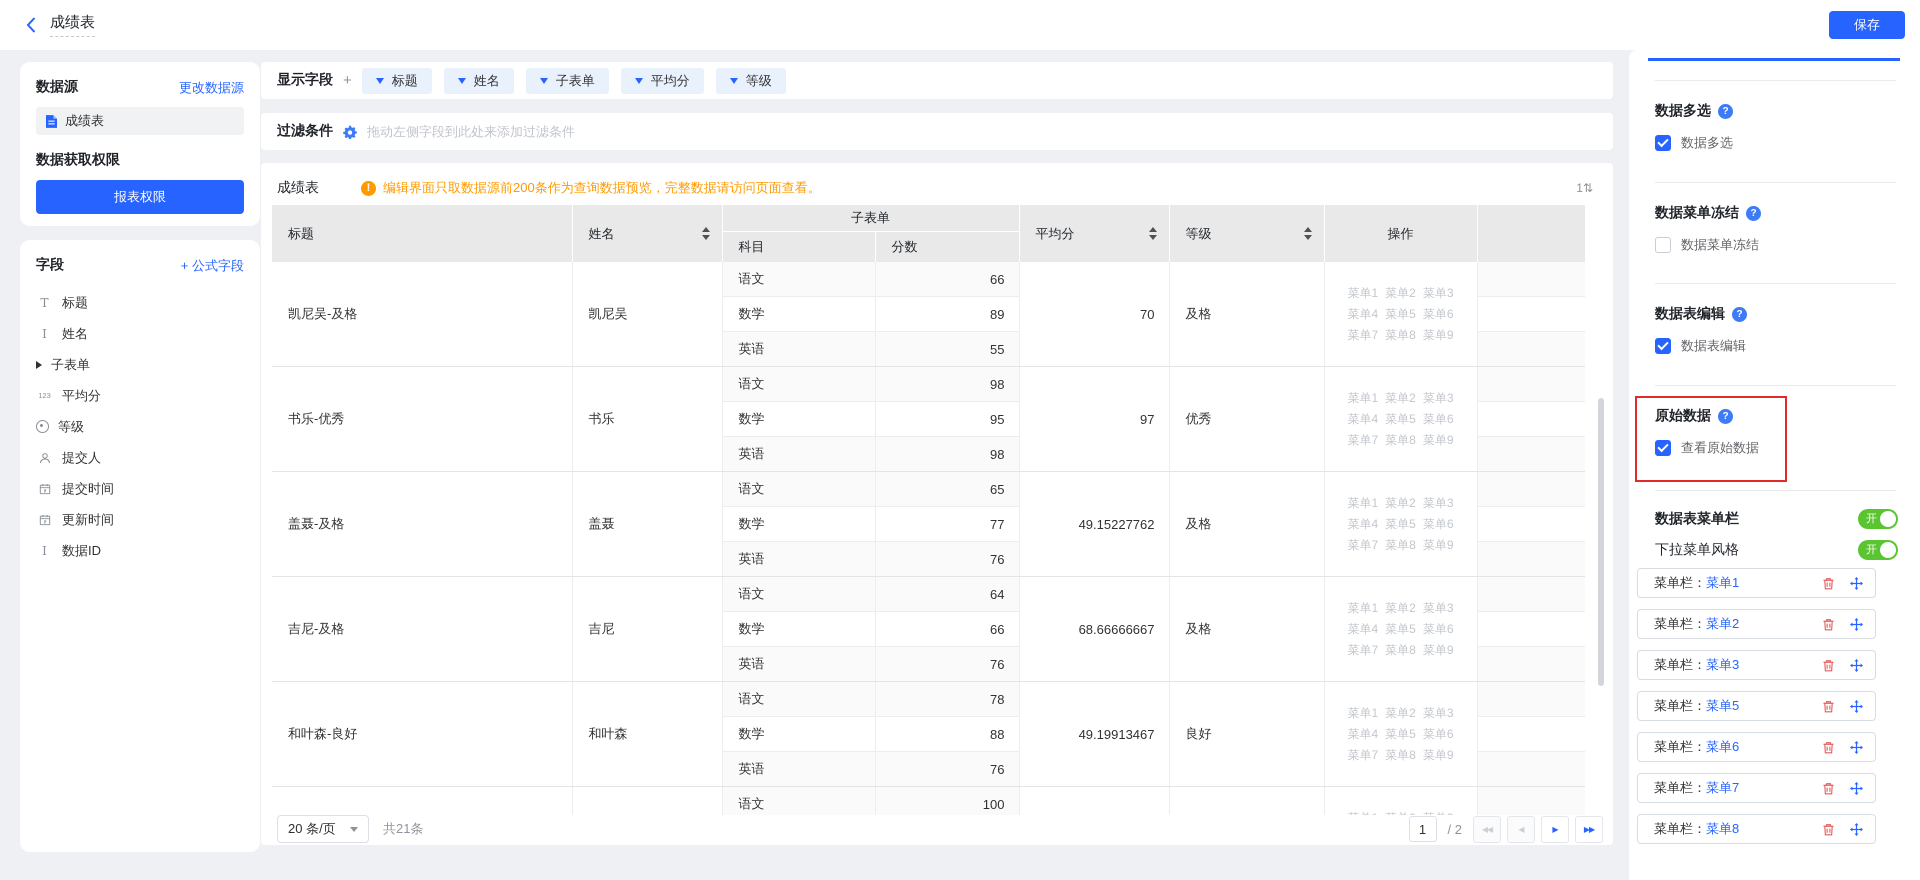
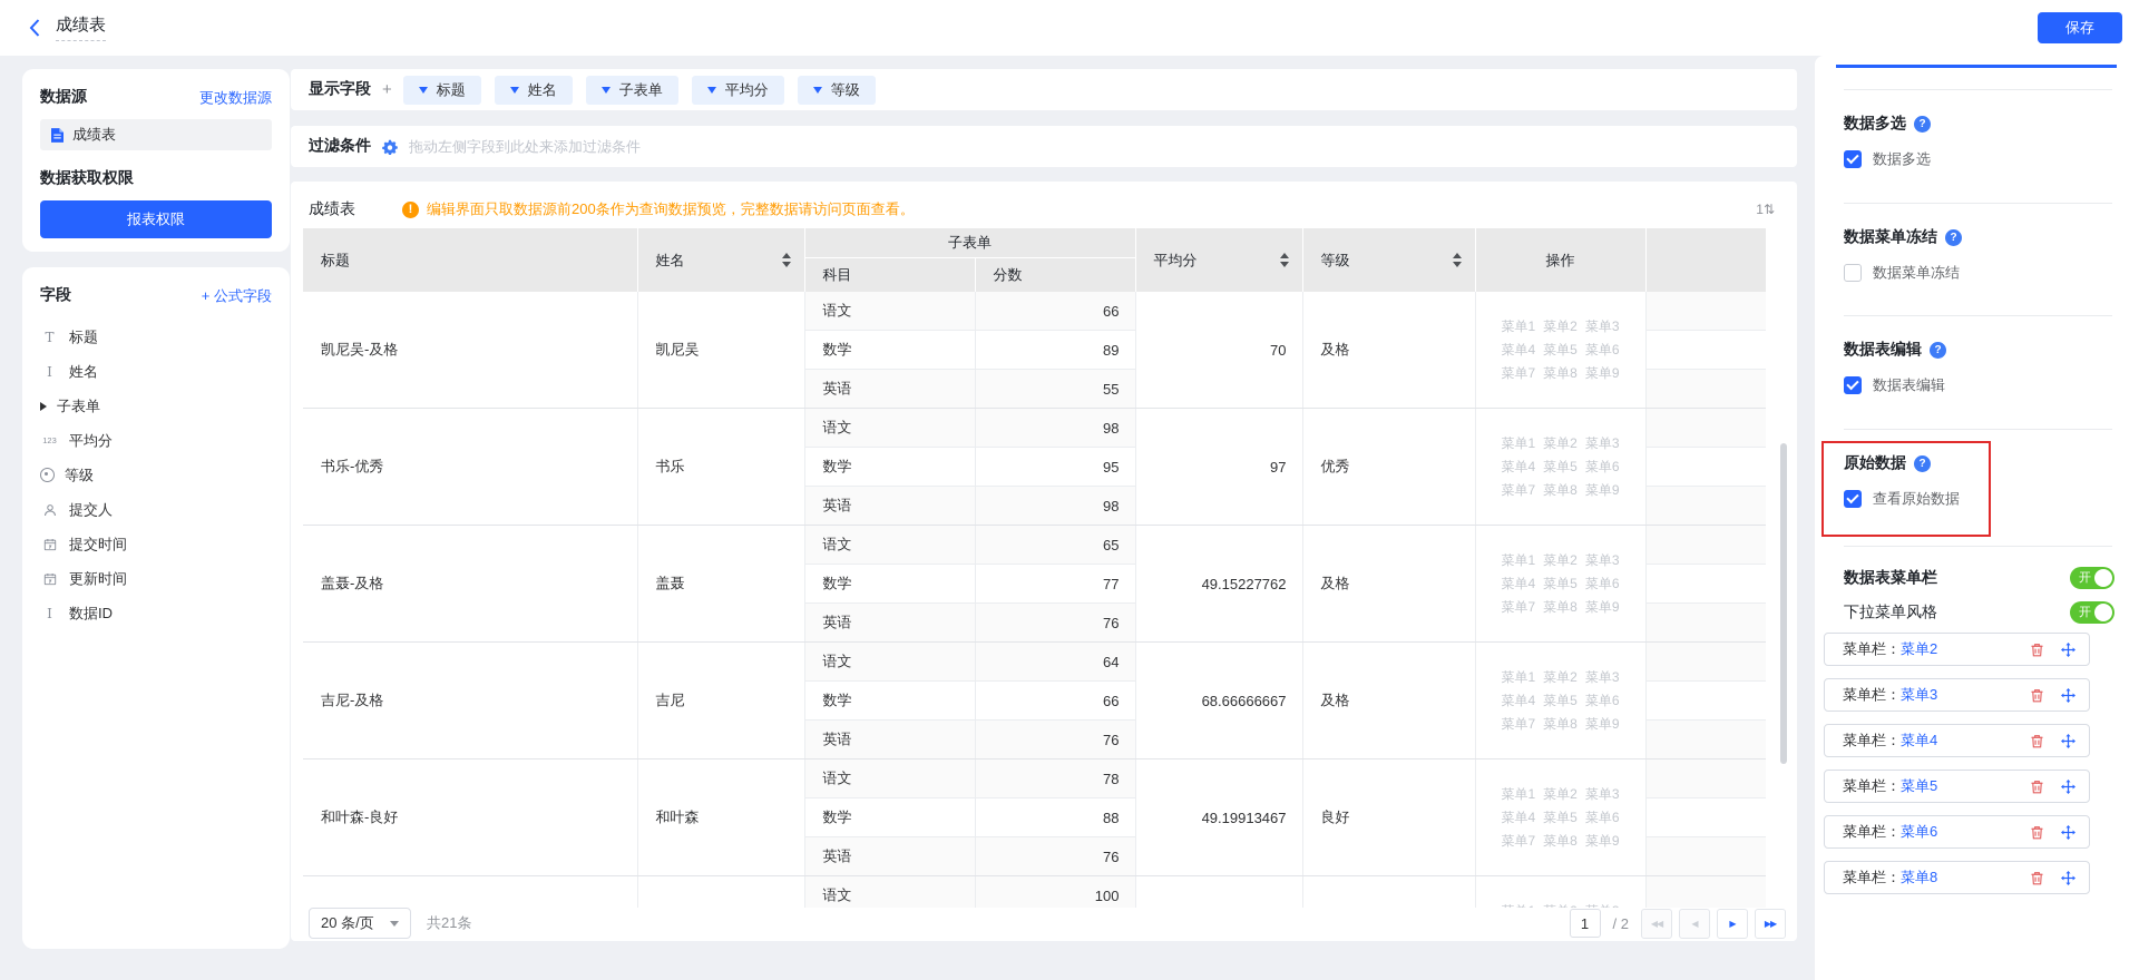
  成绩表
  保存
  数据源
  更改数据源
  成绩表
  数据获取权限
  报表权限
  字段
  + 公式字段
  标题
  姓名
  子表单
  平均分
  等级
  提交人
  提交时间
  更新时间
  数据ID
  显示字段
  +
  标题
  姓名
  子表单
  平均分
  等级
  过滤条件
  拖动左侧字段到此处来添加过滤条件
  成绩表
  编辑界面只取数据源前200条作为查询数据预览，完整数据请访问页面查看。
  1⇅
  标题	姓名	子表单	平均分	等级	操作
  科目	分数
  凯尼吴-及格	凯尼吴	语文	66	70	及格	菜单1 菜单2 菜单3菜单4 菜单5 菜单6菜单7 菜单8 菜单9
  数学	89
  英语	55
  书乐-优秀	书乐	语文	98	97	优秀	菜单1 菜单2 菜单3菜单4 菜单5 菜单6菜单7 菜单8 菜单9
  数学	95
  英语	98
  盖聂-及格	盖聂	语文	65	49.15227762	及格	菜单1 菜单2 菜单3菜单4 菜单5 菜单6菜单7 菜单8 菜单9
  数学	77
  英语	76
  吉尼-及格	吉尼	语文	64	68.66666667	及格	菜单1 菜单2 菜单3菜单4 菜单5 菜单6菜单7 菜单8 菜单9
  数学	66
  英语	76
  和叶森-良好	和叶森	语文	78	49.19913467	良好	菜单1 菜单2 菜单3菜单4 菜单5 菜单6菜单7 菜单8 菜单9
  数学	88
  英语	76
  20 条/页
  共21条
  1
  / 2
  ◀◀
  ◀
  ▶
  ▶▶
  数据多选
  数据多选
  数据菜单冻结
  数据菜单冻结
  数据表编辑
  数据表编辑
  原始数据
  查看原始数据
  数据表菜单栏
  开
  下拉菜单风格
  开
- 菜单栏：菜单1
  菜单栏：菜单2
  菜单栏：菜单3
+ 菜单栏：菜单4
  菜单栏：菜单5
  菜单栏：菜单6
- 菜单栏：菜单7
  菜单栏：菜单8
